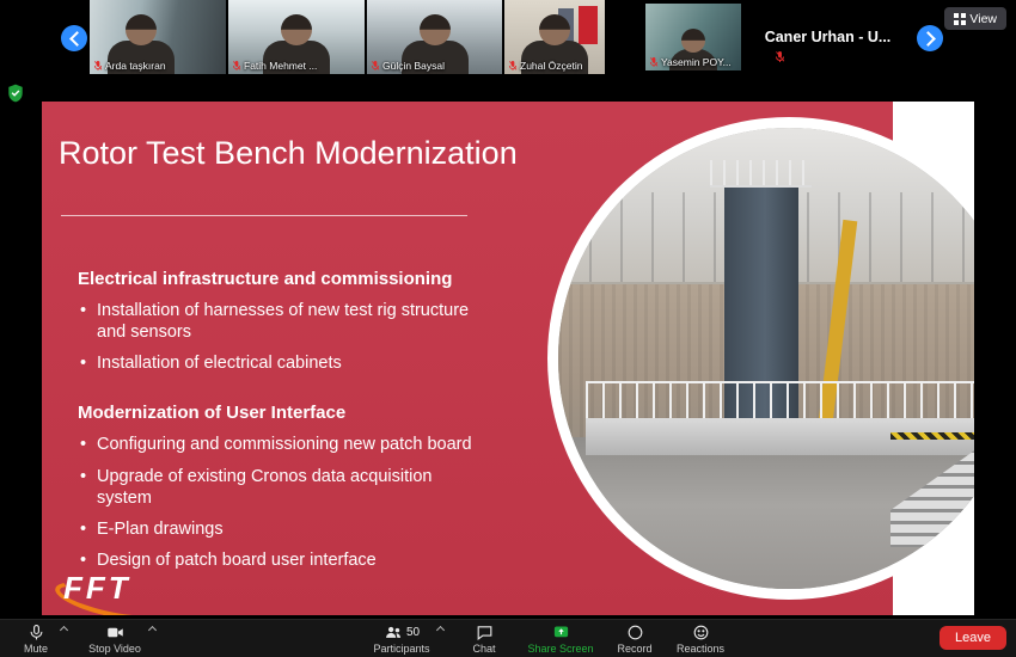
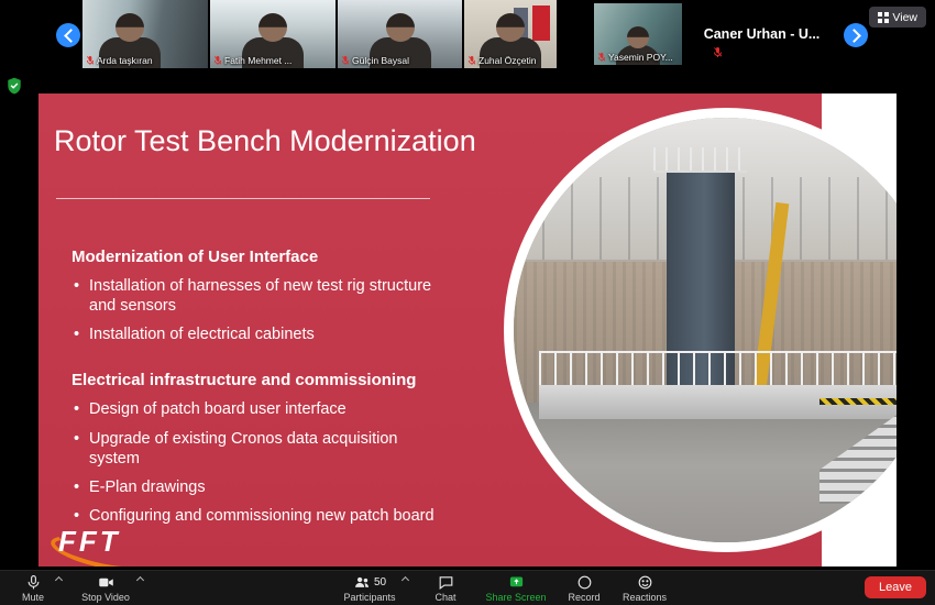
  Arda taşkıran
  Fatih Mehmet ...
  Gülçin Baysal
  Zuhal Özçetin
  Yasemin POY...
  Caner Urhan - U...
  View
  Rotor Test Bench Modernization
- Electrical infrastructure and commissioning
+ Modernization of User Interface
  Installation of harnesses of new test rig structure and sensors
  Installation of electrical cabinets
- Modernization of User Interface
+ Electrical infrastructure and commissioning
- Configuring and commissioning new patch board
+ Design of patch board user interface
  Upgrade of existing Cronos data acquisition system
  E-Plan drawings
- Design of patch board user interface
+ Configuring and commissioning new patch board
  FFT
  Mute
  Stop Video
  50
  Participants
  Chat
  Share Screen
  Record
  Reactions
  Leave
